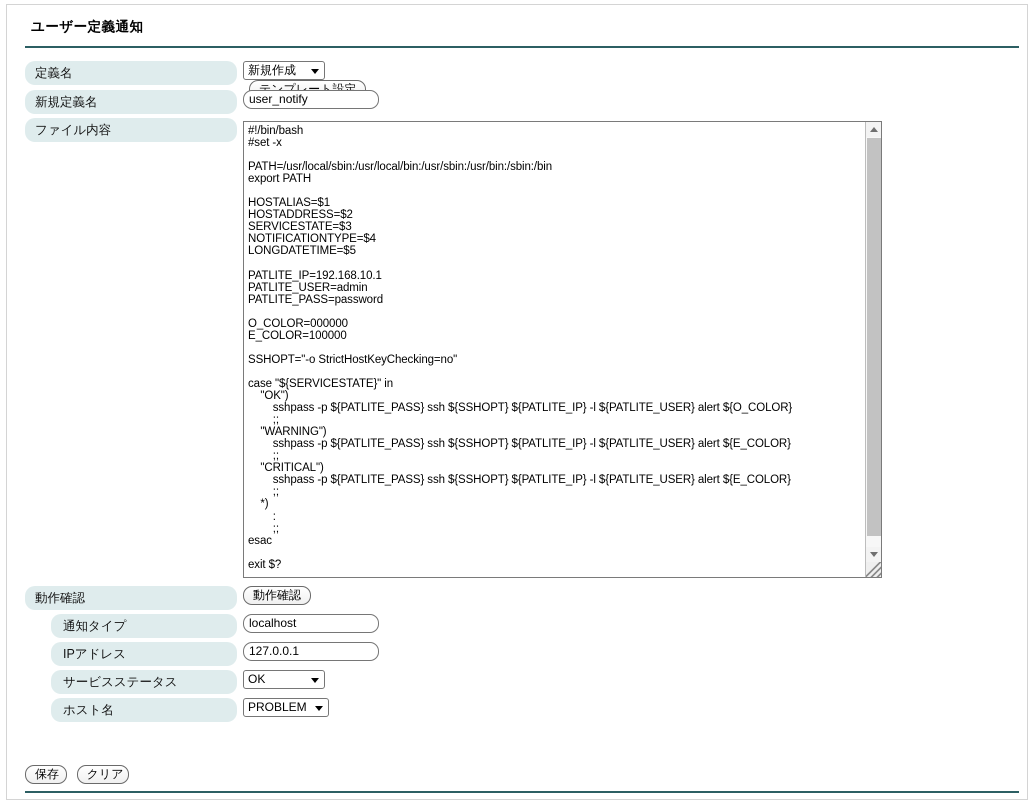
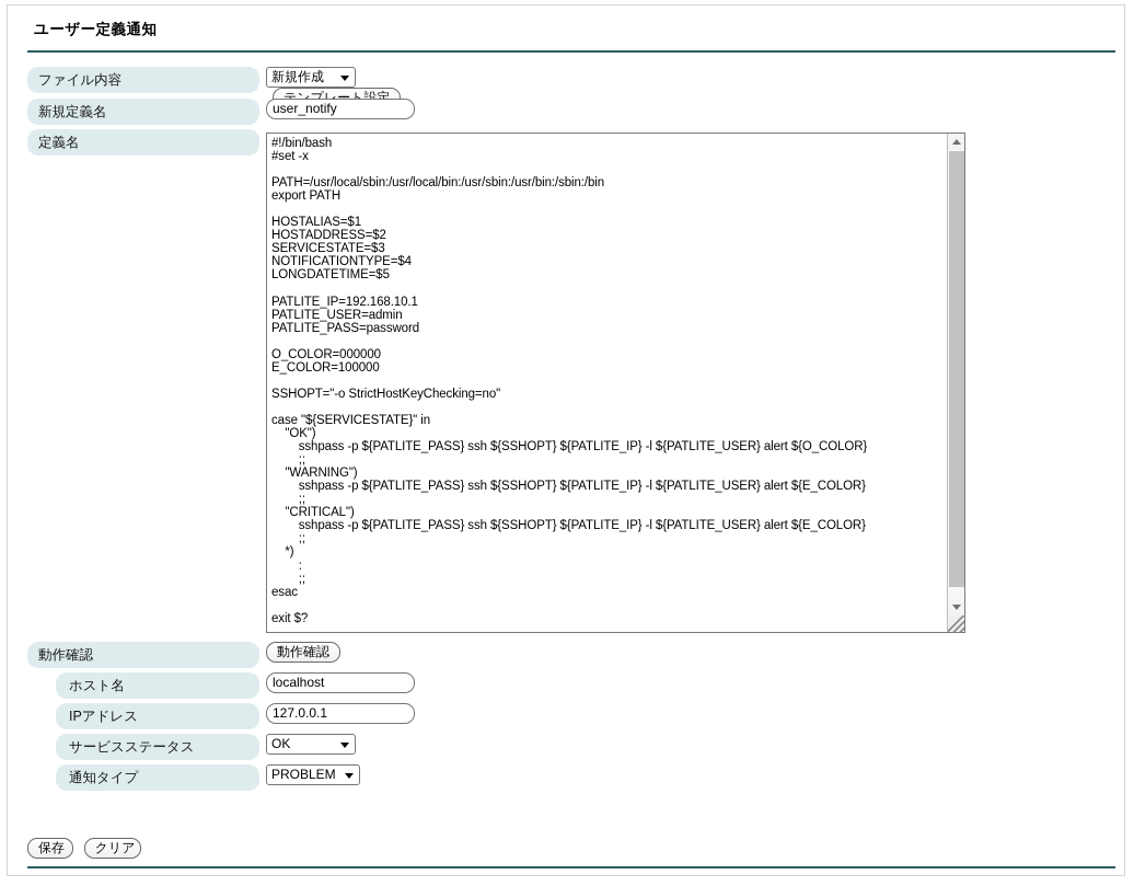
  ユーザー定義通知
- 定義名
+ ファイル内容
  新規作成 テンプレート設定
  新規定義名
  user_notify
- ファイル内容
+ 定義名
  #!/bin/bash
  #set -x
  PATH=/usr/local/sbin:/usr/local/bin:/usr/sbin:/usr/bin:/sbin:/bin
  export PATH
  HOSTALIAS=$1
  HOSTADDRESS=$2
  SERVICESTATE=$3
  NOTIFICATIONTYPE=$4
  LONGDATETIME=$5
  PATLITE_IP=192.168.10.1
  PATLITE_USER=admin
  PATLITE_PASS=password
  O_COLOR=000000
  E_COLOR=100000
  SSHOPT="-o StrictHostKeyChecking=no"
  case "${SERVICESTATE}" in
  "OK")
  sshpass -p ${PATLITE_PASS} ssh ${SSHOPT} ${PATLITE_IP} -l ${PATLITE_USER} alert ${O_COLOR}
  ;;
  "WARNING")
  sshpass -p ${PATLITE_PASS} ssh ${SSHOPT} ${PATLITE_IP} -l ${PATLITE_USER} alert ${E_COLOR}
  ;;
  "CRITICAL")
  sshpass -p ${PATLITE_PASS} ssh ${SSHOPT} ${PATLITE_IP} -l ${PATLITE_USER} alert ${E_COLOR}
  ;;
  *)
  :
  ;;
  esac
  exit $?
  動作確認
  動作確認
- 通知タイプ
+ ホスト名
  localhost
  IPアドレス
  127.0.0.1
  サービスステータス
  OK
- ホスト名
+ 通知タイプ
  PROBLEM
  保存 クリア
